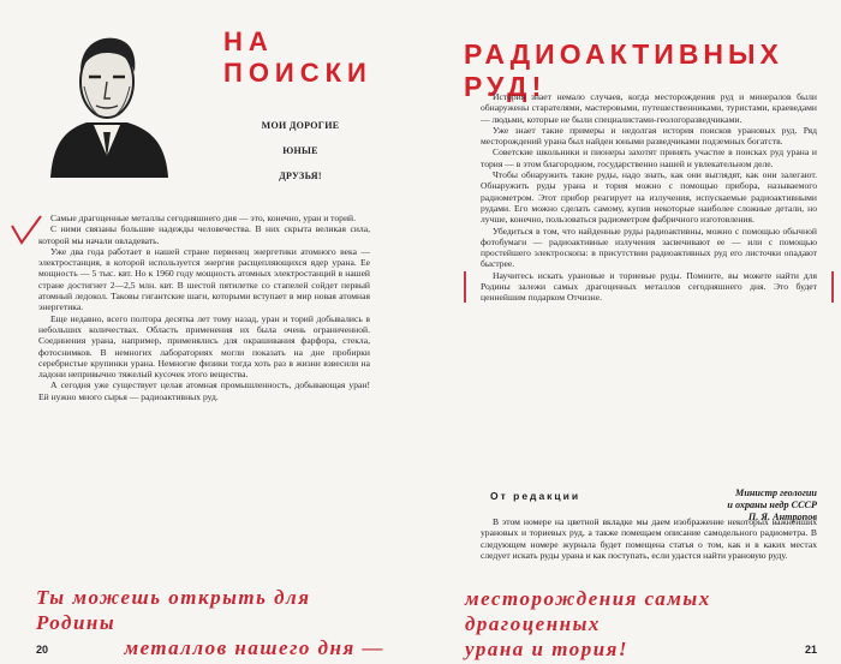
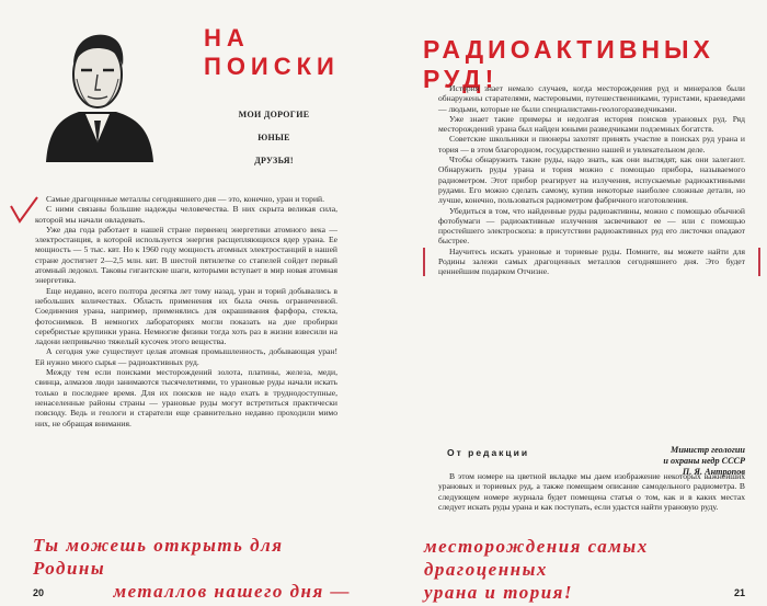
  НА ПОИСКИ
  МОИ ДОРОГИЕ
  ЮНЫЕ
  ДРУЗЬЯ!
  Самые драгоценные металлы сегодняшнего дня — это, конечно, уран и торий.
  С ними связаны большие надежды человечества. В них скрыта великая сила, которой мы начали овладевать.
  Уже два года работает в нашей стране первенец энергетики атомного века — электростанция, в которой используется энергия расщепляющихся ядер урана. Ее мощность — 5 тыс. квт. Но к 1960 году мощность атомных электростанций в нашей стране достигнет 2—2,5 млн. квт. В шестой пятилетке со стапелей сойдет первый атомный ледокол. Таковы гигантские шаги, которыми вступает в мир новая атомная энергетика.
  Еще недавно, всего полтора десятка лет тому назад, уран и торий добывались в небольших количествах. Область применения их была очень ограниченной. Соединения урана, например, применялись для окрашивания фарфора, стекла, фотоснимков. В немногих лабораториях могли показать на дне пробирки серебристые крупинки урана. Немногие физики тогда хоть раз в жизни взвесили на ладони непривычно тяжелый кусочек этого вещества.
  А сегодня уже существует целая атомная промышленность, добывающая уран! Ей нужно много сырья — радиоактивных руд.
+ Между тем если поисками месторождений золота, платины, железа, меди, свинца, алмазов люди занимаются тысячелетиями, то урановые руды начали искать только в последнее время. Для их поисков не надо ехать в труднодоступные, ненаселенные районы страны — урановые руды могут встретиться практически повсюду. Ведь и геологи и старатели еще сравнительно недавно проходили мимо них, не обращая внимания.
  Ты можешь открыть для Родины
  металлов нашего дня —
  20
  РАДИОАКТИВНЫХ РУД!
  История знает немало случаев, когда месторождения руд и минералов были обнаружены старателями, мастеровыми, путешественниками, туристами, краеведами — людьми, которые не были специалистами-геологоразведчиками.
  Уже знает такие примеры и недолгая история поисков урановых руд. Ряд месторождений урана был найден юными разведчиками подземных богатств.
  Советские школьники и пионеры захотят принять участие в поисках руд урана и тория — в этом благородном, государственно нашей и увлекательном деле.
  Чтобы обнаружить такие руды, надо знать, как они выглядят, как они залегают. Обнаружить руды урана и тория можно с помощью прибора, называемого радиометром. Этот прибор реагирует на излучения, испускаемые радиоактивными рудами. Его можно сделать самому, купив некоторые наиболее сложные детали, но лучше, конечно, пользоваться радиометром фабричного изготовления.
  Убедиться в том, что найденные руды радиоактивны, можно с помощью обычной фотобумаги — радиоактивные излучения засвечивают ее — или с помощью простейшего электроскопа: в присутствии радиоактивных руд его листочки опадают быстрее.
  Научитесь искать урановые и ториевые руды. Помните, вы можете найти для Родины залежи самых драгоценных металлов сегодняшнего дня. Это будет ценнейшим подарком Отчизне.
  Министр геологии
  и охраны недр СССР
  П. Я. Антропов
  От редакции
  В этом номере на цветной вкладке мы даем изображение некоторых важнейших урановых и ториевых руд, а также помещаем описание самодельного радиометра. В следующем номере журнала будет помещена статья о том, как и в каких местах следует искать руды урана и как поступать, если удастся найти урановую руду.
  месторождения самых драгоценных
  урана и тория!
  21
